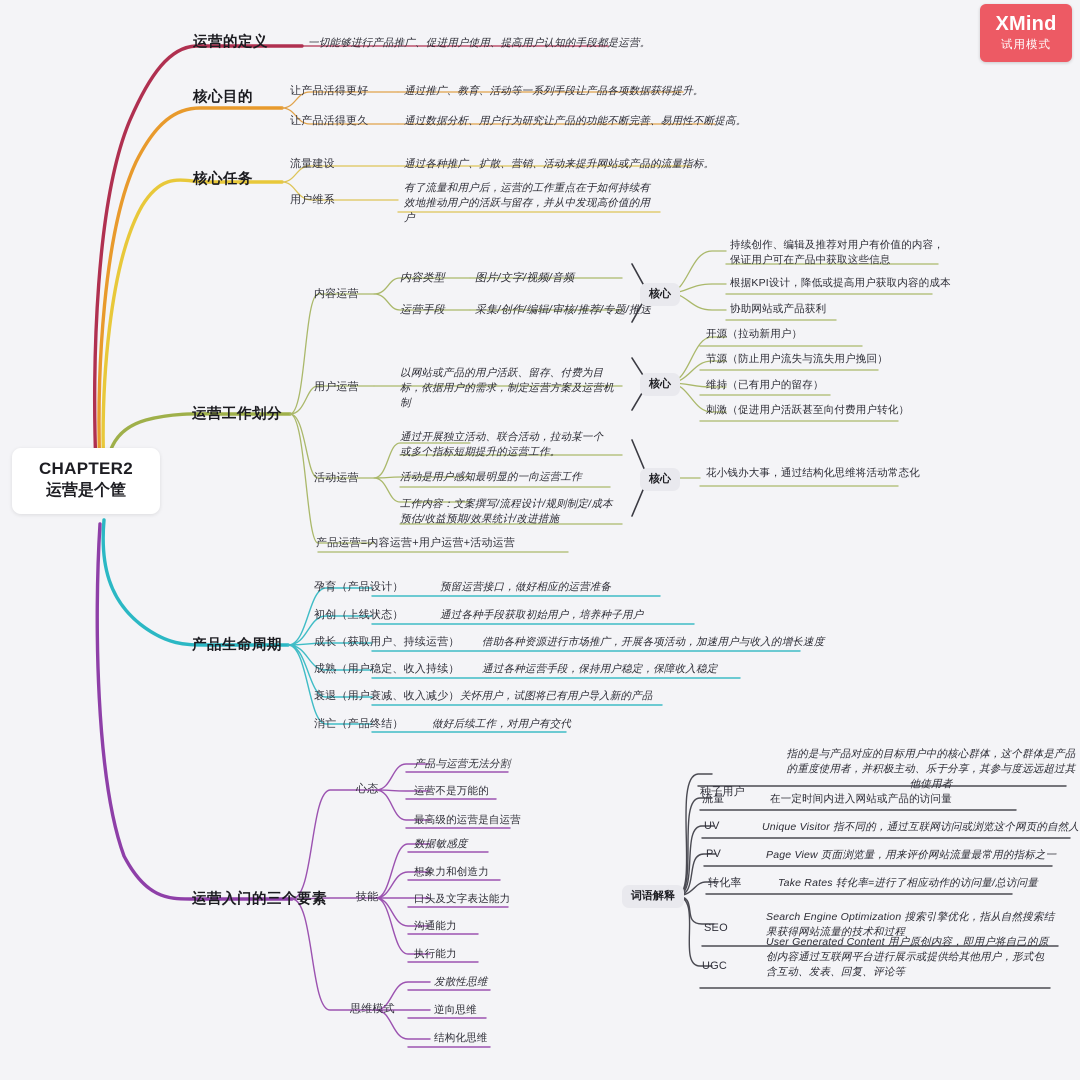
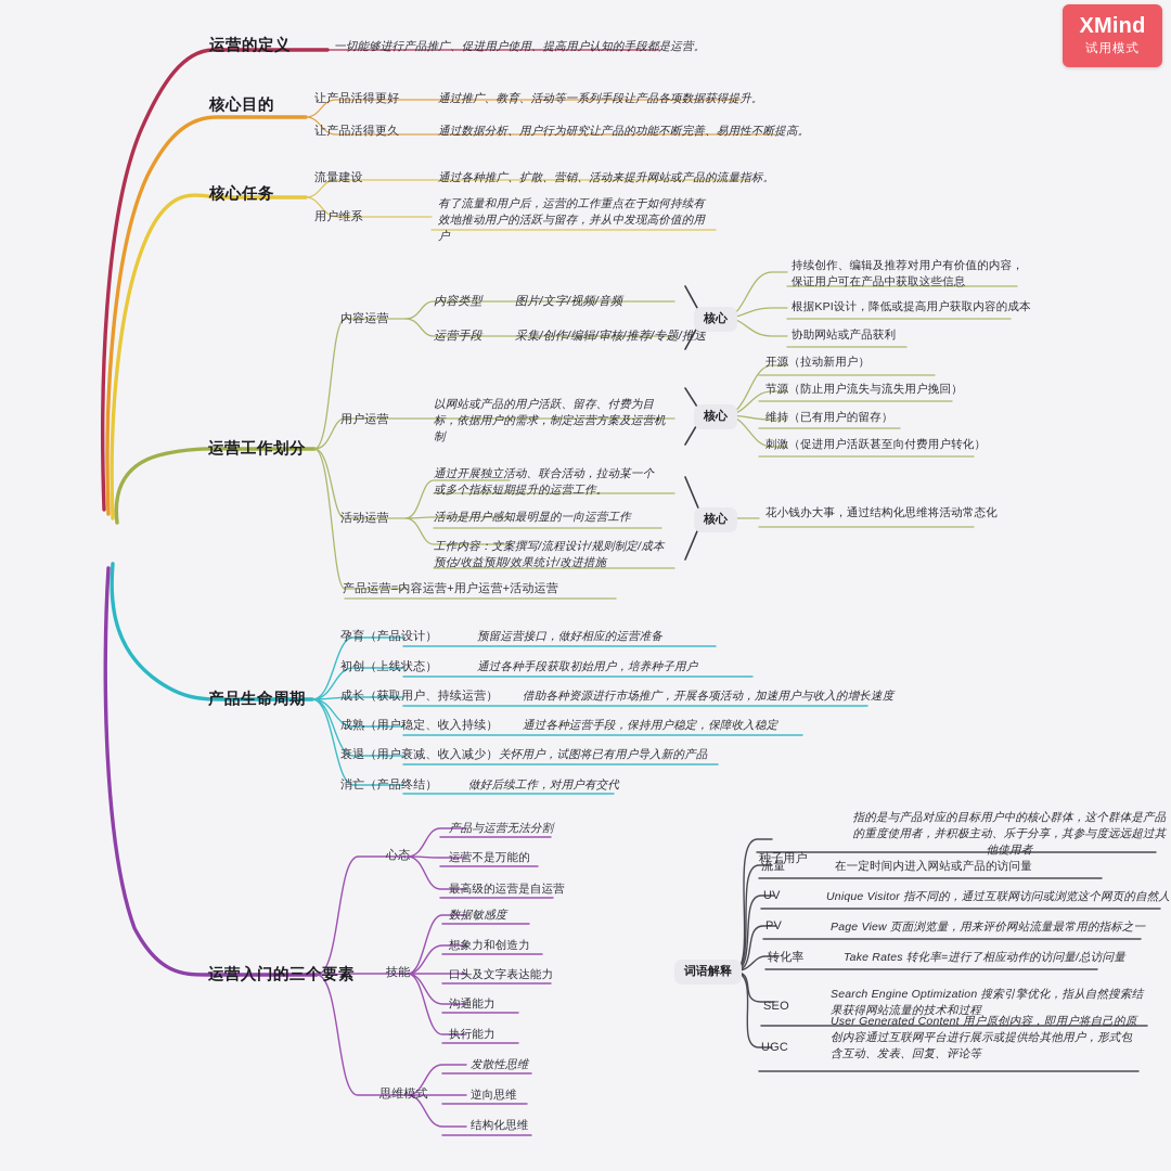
- CHAPTER2
- 运营是个筐
  运营的定义
  一切能够进行产品推广、促进用户使用、提高用户认知的手段都是运营。
  核心目的
  让产品活得更好
  通过推广、教育、活动等一系列手段让产品各项数据获得提升。
  让产品活得更久
  通过数据分析、用户行为研究让产品的功能不断完善、易用性不断提高。
  核心任务
  流量建设
  通过各种推广、扩散、营销、活动来提升网站或产品的流量指标。
  用户维系
  有了流量和用户后，运营的工作重点在于如何持续有效地推动用户的活跃与留存，并从中发现高价值的用户
  运营工作划分
  内容运营
  内容类型
  图片/文字/视频/音频
  运营手段
  采集/创作/编辑/审核/推荐/专题/推送
  核心
  持续创作、编辑及推荐对用户有价值的内容，保证用户可在产品中获取这些信息
  根据KPI设计，降低或提高用户获取内容的成本
  协助网站或产品获利
  用户运营
  以网站或产品的用户活跃、留存、付费为目标，依据用户的需求，制定运营方案及运营机制
  核心
  开源（拉动新用户）
  节源（防止用户流失与流失用户挽回）
  维持（已有用户的留存）
  刺激（促进用户活跃甚至向付费用户转化）
  活动运营
  通过开展独立活动、联合活动，拉动某一个或多个指标短期提升的运营工作。
  活动是用户感知最明显的一向运营工作
  工作内容：文案撰写/流程设计/规则制定/成本预估/收益预期/效果统计/改进措施
  核心
  花小钱办大事，通过结构化思维将活动常态化
  产品运营=内容运营+用户运营+活动运营
  产品生命周期
  孕育（产品设计）
  预留运营接口，做好相应的运营准备
  初创（上线状态）
  通过各种手段获取初始用户，培养种子用户
  成长（获取用户、持续运营）
  借助各种资源进行市场推广，开展各项活动，加速用户与收入的增长速度
  成熟（用户稳定、收入持续）
  通过各种运营手段，保持用户稳定，保障收入稳定
  衰退（用户衰减、收入减少）
  关怀用户，试图将已有用户导入新的产品
  消亡（产品终结）
  做好后续工作，对用户有交代
  运营入门的三个要素
  心态
  产品与运营无法分割
  运营不是万能的
  最高级的运营是自运营
  技能
  数据敏感度
  想象力和创造力
  口头及文字表达能力
  沟通能力
  执行能力
  思维模式
  发散性思维
  逆向思维
  结构化思维
  词语解释
  种子用户
  指的是与产品对应的目标用户中的核心群体，这个群体是产品的重度使用者，并积极主动、乐于分享，其参与度远远超过其他使用者
  流量
  在一定时间内进入网站或产品的访问量
  UV
  Unique Visitor 指不同的，通过互联网访问或浏览这个网页的自然人
  PV
  Page View 页面浏览量，用来评价网站流量最常用的指标之一
  转化率
  Take Rates 转化率=进行了相应动作的访问量/总访问量
  SEO
  Search Engine Optimization 搜索引擎优化，指从自然搜索结果获得网站流量的技术和过程
  UGC
  User Generated Content 用户原创内容，即用户将自己的原创内容通过互联网平台进行展示或提供给其他用户，形式包含互动、发表、回复、评论等
  XMind
  试用模式
